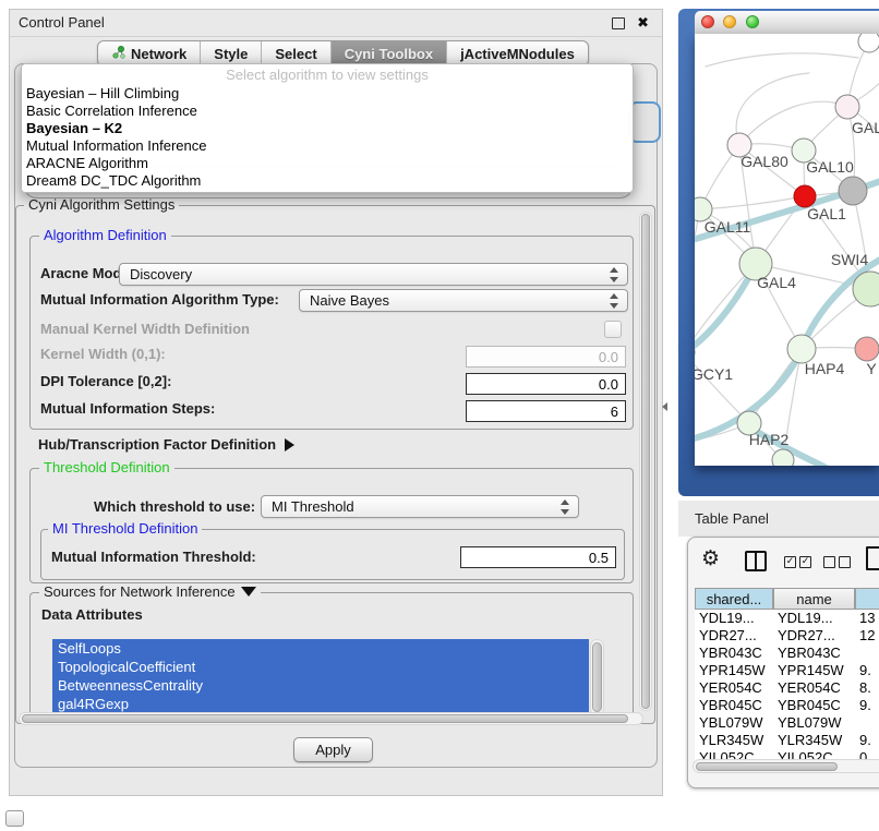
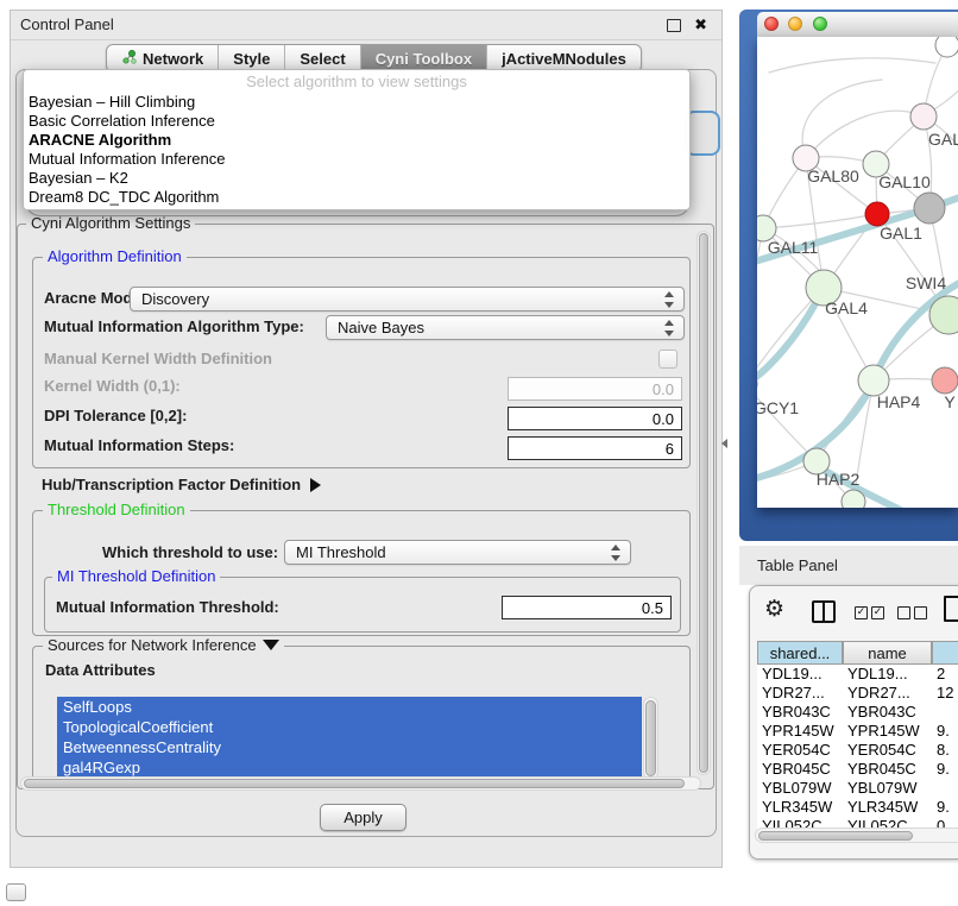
  Control Panel
  ✖
  Network
  Style
  Select
  Cyni Toolbox
  jActiveMNodules
  Select algorithm to view settings
  Bayesian – Hill Climbing
  Basic Correlation Inference
- Bayesian – K2
+ ARACNE Algorithm
  Mutual Information Inference
- ARACNE Algorithm
+ Bayesian – K2
  Dream8 DC_TDC Algorithm
  Cyni Algorithm Settings
  Algorithm Definition
  Aracne Mod
  Discovery
  Mutual Information Algorithm Type:
  Naive Bayes
  Manual Kernel Width Definition
  Kernel Width (0,1):
  0.0
  DPI Tolerance [0,2]:
  0.0
  Mutual Information Steps:
  6
  Hub/Transcription Factor Definition
  Threshold Definition
  Which threshold to use:
  MI Threshold
  MI Threshold Definition
  Mutual Information Threshold:
  0.5
  Sources for Network Inference
  Data Attributes
  SelfLoops
  TopologicalCoefficient
  BetweennessCentrality
  gal4RGexp
  Apply
  GAL
  GAL80
  GAL10
  GAL1
  GAL11
  GAL4
  SWI4
  GCY1
  HAP4
  Y
  HAP2
  Table Panel
  ⚙
  ✓
  ✓
  shared...
  name
  YDL19...
  YDL19...
- 13
+ 2
  YDR27...
  YDR27...
  12
  YBR043C
  YBR043C
  YPR145W
  YPR145W
  9.
  YER054C
  YER054C
  8.
  YBR045C
  YBR045C
  9.
  YBL079W
  YBL079W
  YLR345W
  YLR345W
  9.
  YIL052C
  YIL052C
  0.
